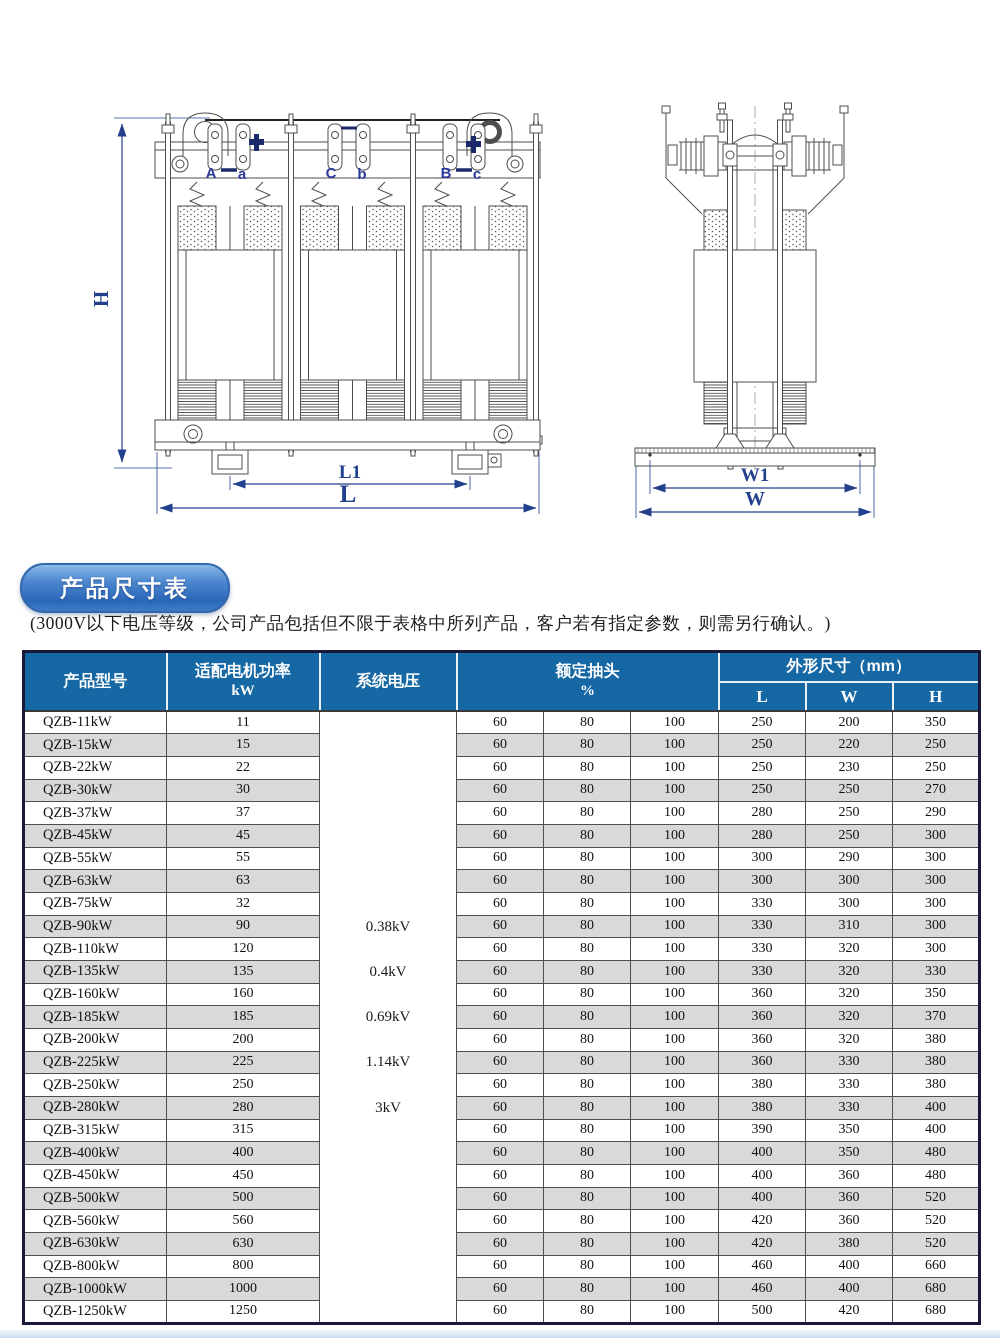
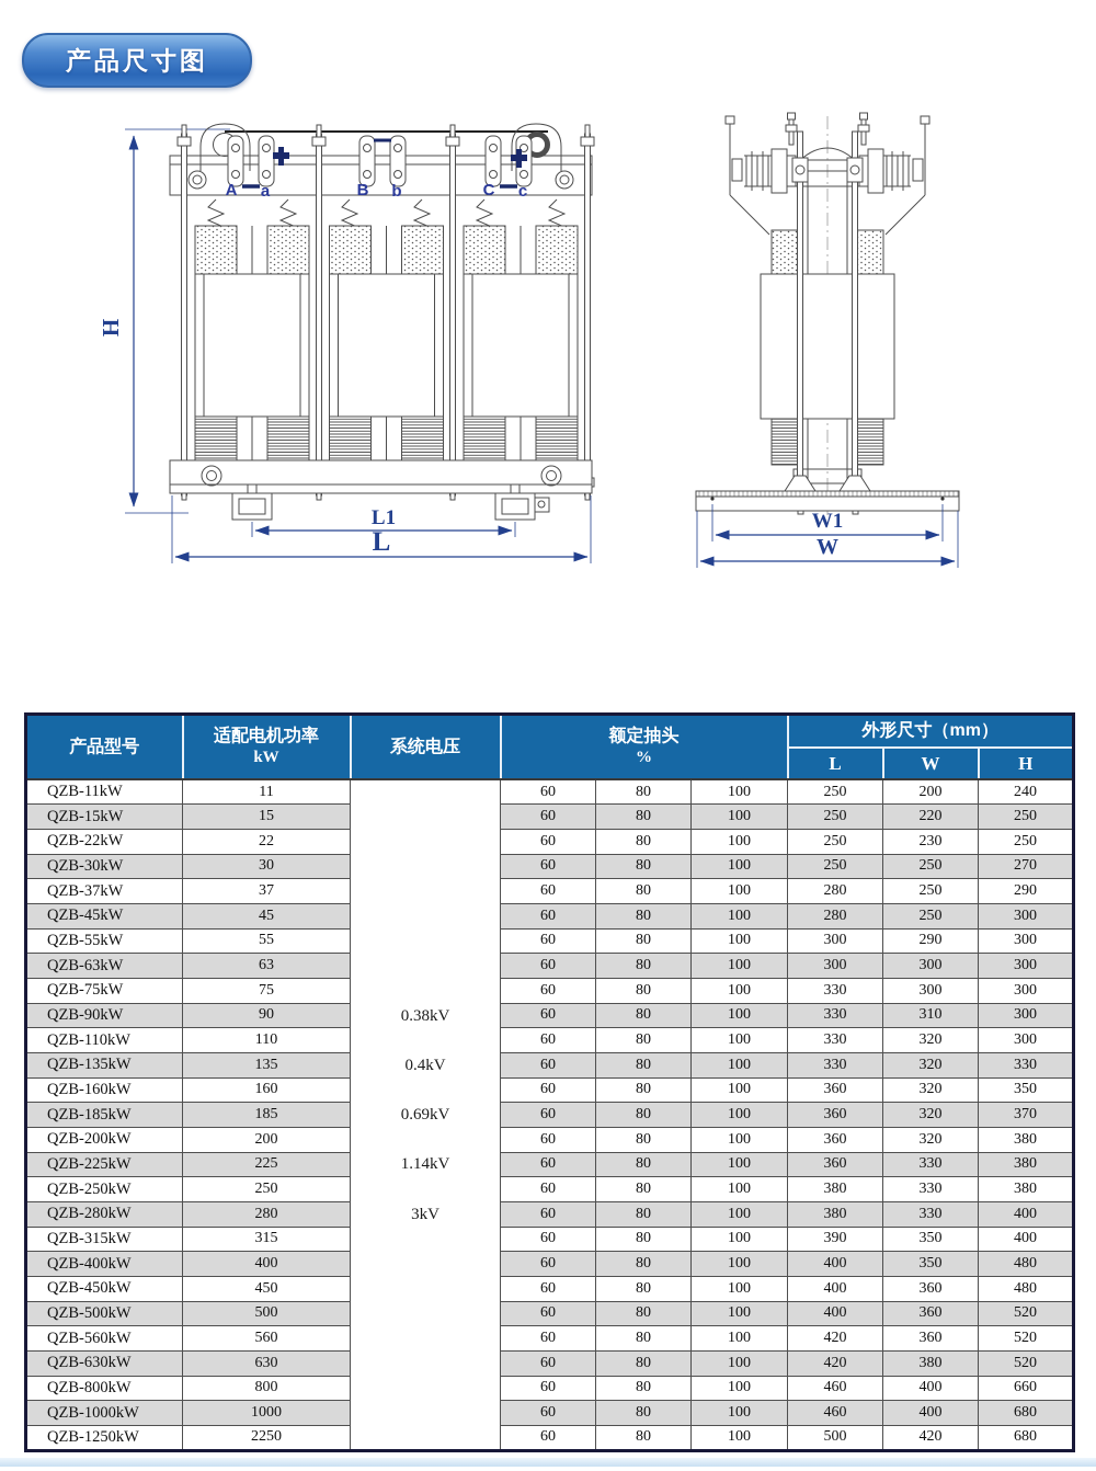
+ 产品尺寸图
  A
  a
- C
+ B
  b
- B
+ C
  c
  L1
  L
  W1
  W
- 产品尺寸表
- (3000V以下电压等级，公司产品包括但不限于表格中所列产品，客户若有指定参数，则需另行确认。)
  产品型号	适配电机功率 kW	系统电压	额定抽头 %	外形尺寸（mm）
  L	W	H
- QZB-11kW	11	0.38kV0.4kV0.69kV1.14kV3kV	60	80	100	250	200	350
+ QZB-11kW	11	0.38kV0.4kV0.69kV1.14kV3kV	60	80	100	250	200	240
  QZB-15kW	15	60	80	100	250	220	250
  QZB-22kW	22	60	80	100	250	230	250
  QZB-30kW	30	60	80	100	250	250	270
  QZB-37kW	37	60	80	100	280	250	290
  QZB-45kW	45	60	80	100	280	250	300
  QZB-55kW	55	60	80	100	300	290	300
  QZB-63kW	63	60	80	100	300	300	300
- QZB-75kW	32	60	80	100	330	300	300
+ QZB-75kW	75	60	80	100	330	300	300
  QZB-90kW	90	60	80	100	330	310	300
- QZB-110kW	120	60	80	100	330	320	300
+ QZB-110kW	110	60	80	100	330	320	300
  QZB-135kW	135	60	80	100	330	320	330
  QZB-160kW	160	60	80	100	360	320	350
  QZB-185kW	185	60	80	100	360	320	370
  QZB-200kW	200	60	80	100	360	320	380
  QZB-225kW	225	60	80	100	360	330	380
  QZB-250kW	250	60	80	100	380	330	380
  QZB-280kW	280	60	80	100	380	330	400
  QZB-315kW	315	60	80	100	390	350	400
  QZB-400kW	400	60	80	100	400	350	480
  QZB-450kW	450	60	80	100	400	360	480
  QZB-500kW	500	60	80	100	400	360	520
  QZB-560kW	560	60	80	100	420	360	520
  QZB-630kW	630	60	80	100	420	380	520
  QZB-800kW	800	60	80	100	460	400	660
  QZB-1000kW	1000	60	80	100	460	400	680
- QZB-1250kW	1250	60	80	100	500	420	680
+ QZB-1250kW	2250	60	80	100	500	420	680
